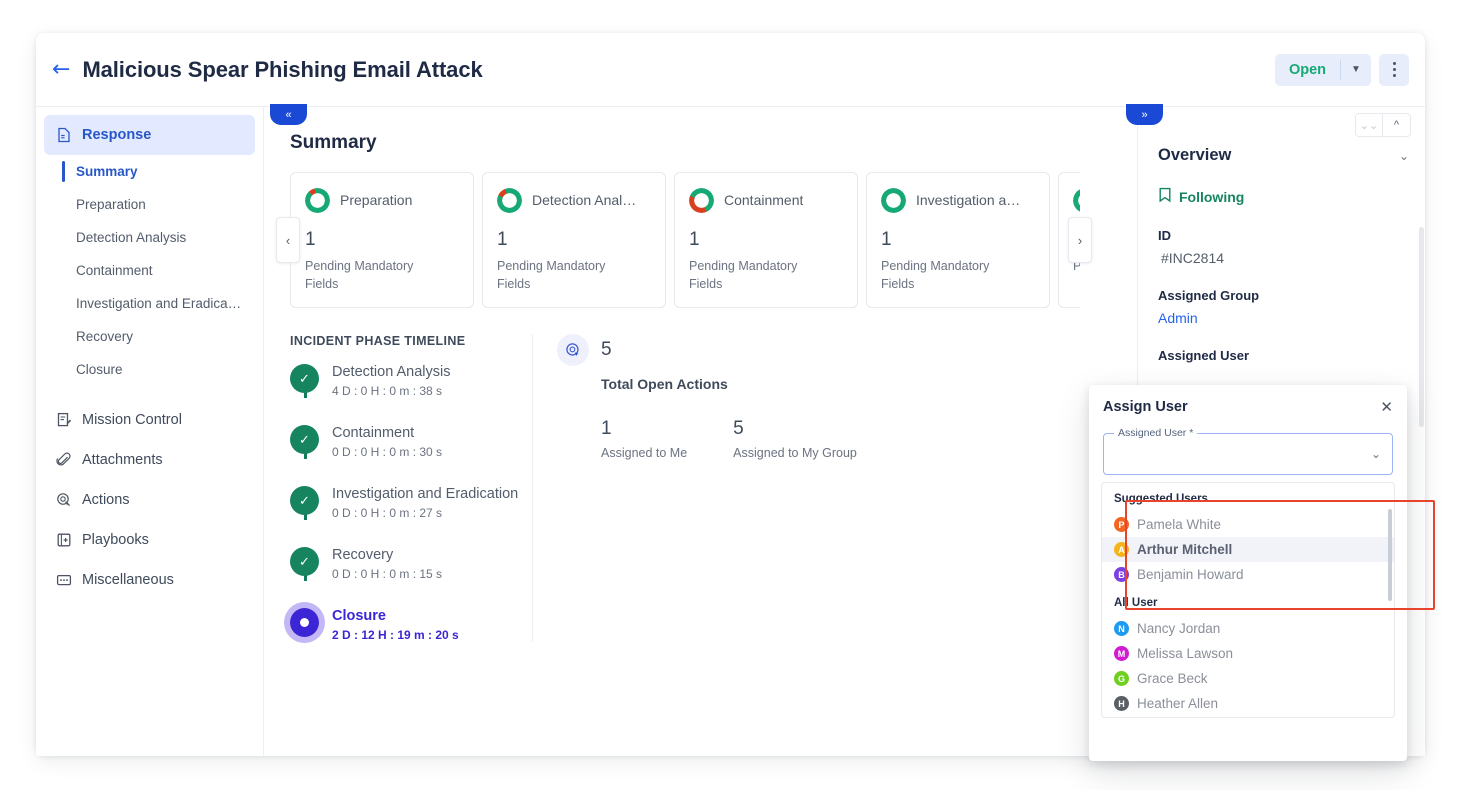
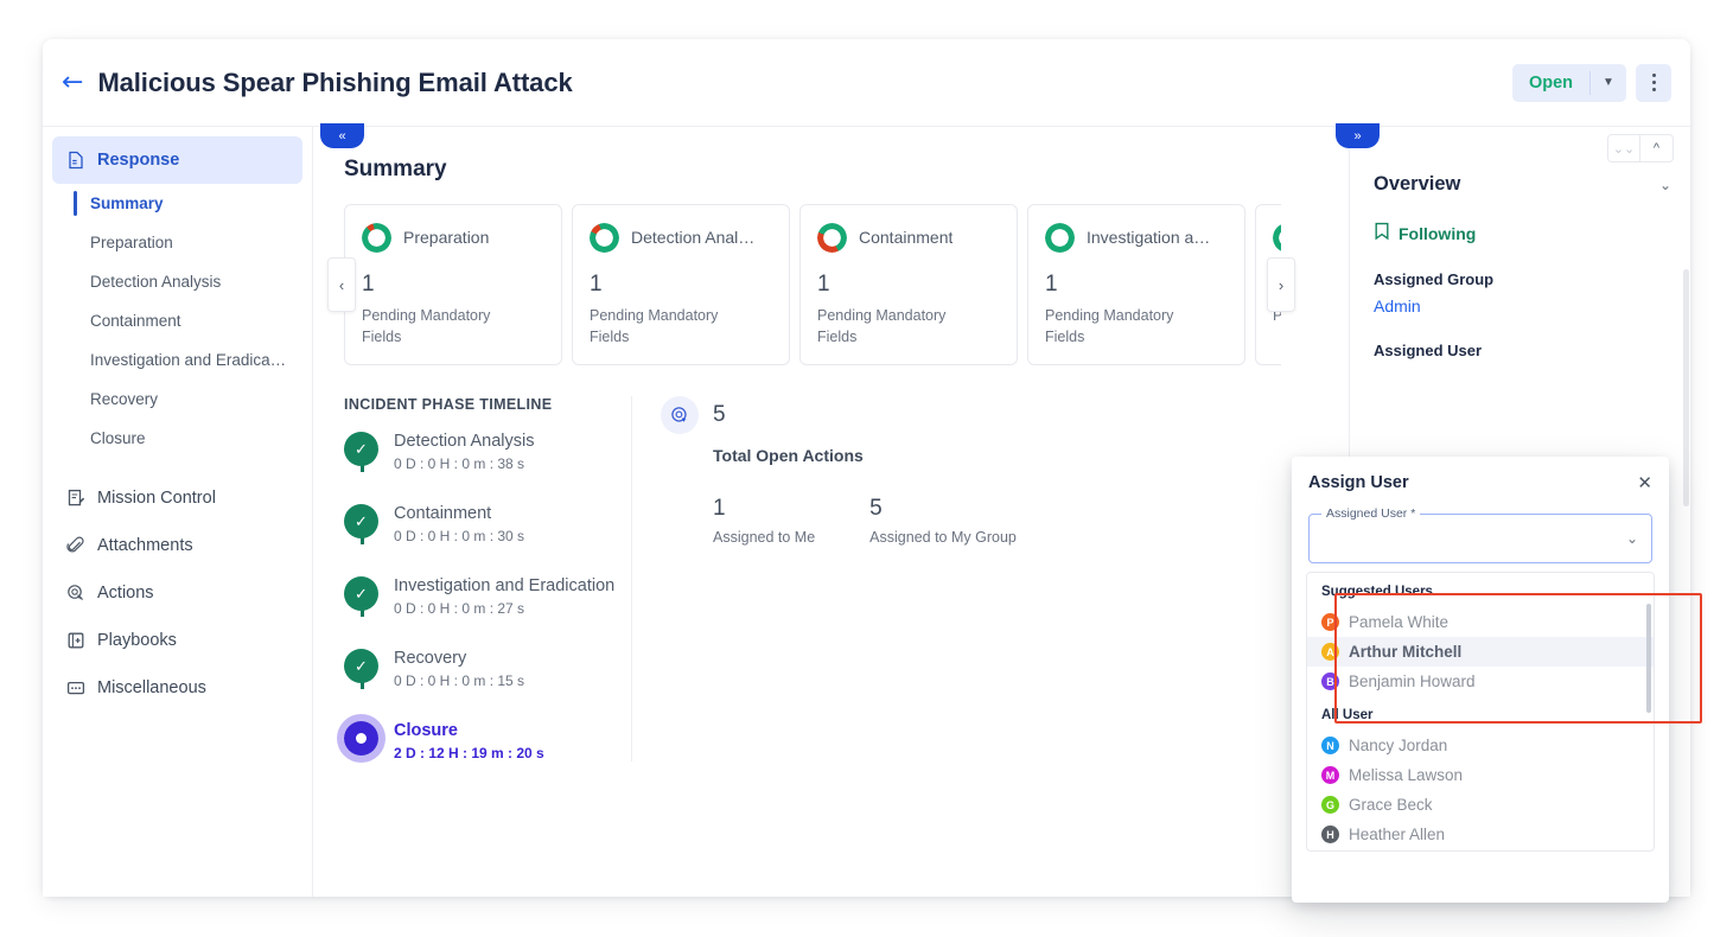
  ←
  Malicious Spear Phishing Email Attack
  Open
  ▼
  Response
  Summary
  Preparation
  Detection Analysis
  Containment
  Investigation and Eradica…
  Recovery
  Closure
  Mission Control
  Attachments
  Actions
  Playbooks
  Miscellaneous
  «
  »
  Summary
  ‹
  ›
  Preparation
  1
  Pending Mandatory Fields
  Detection Anal…
  1
  Pending Mandatory Fields
  Containment
  1
  Pending Mandatory Fields
  Investigation a…
  1
  Pending Mandatory Fields
  INCIDENT PHASE TIMELINE
  ✓
  Detection Analysis
- 4 D : 0 H : 0 m : 38 s
+ 0 D : 0 H : 0 m : 38 s
  ✓
  Containment
  0 D : 0 H : 0 m : 30 s
  ✓
  Investigation and Eradication
  0 D : 0 H : 0 m : 27 s
  ✓
  Recovery
  0 D : 0 H : 0 m : 15 s
  Closure
  2 D : 12 H : 19 m : 20 s
  5
  Total Open Actions
  1
  Assigned to Me
  5
  Assigned to My Group
  ⌄⌄
  ^
  Overview
  ⌄
  Following
- ID
- #INC2814
  Assigned Group
  Admin
  Assigned User
  Assign User
  ✕
  Assigned User *
  ⌄
  Suggested Users
  P
  Pamela White
  A
  Arthur Mitchell
  B
  Benjamin Howard
  All User
  N
  Nancy Jordan
  M
  Melissa Lawson
  G
  Grace Beck
  H
  Heather Allen
